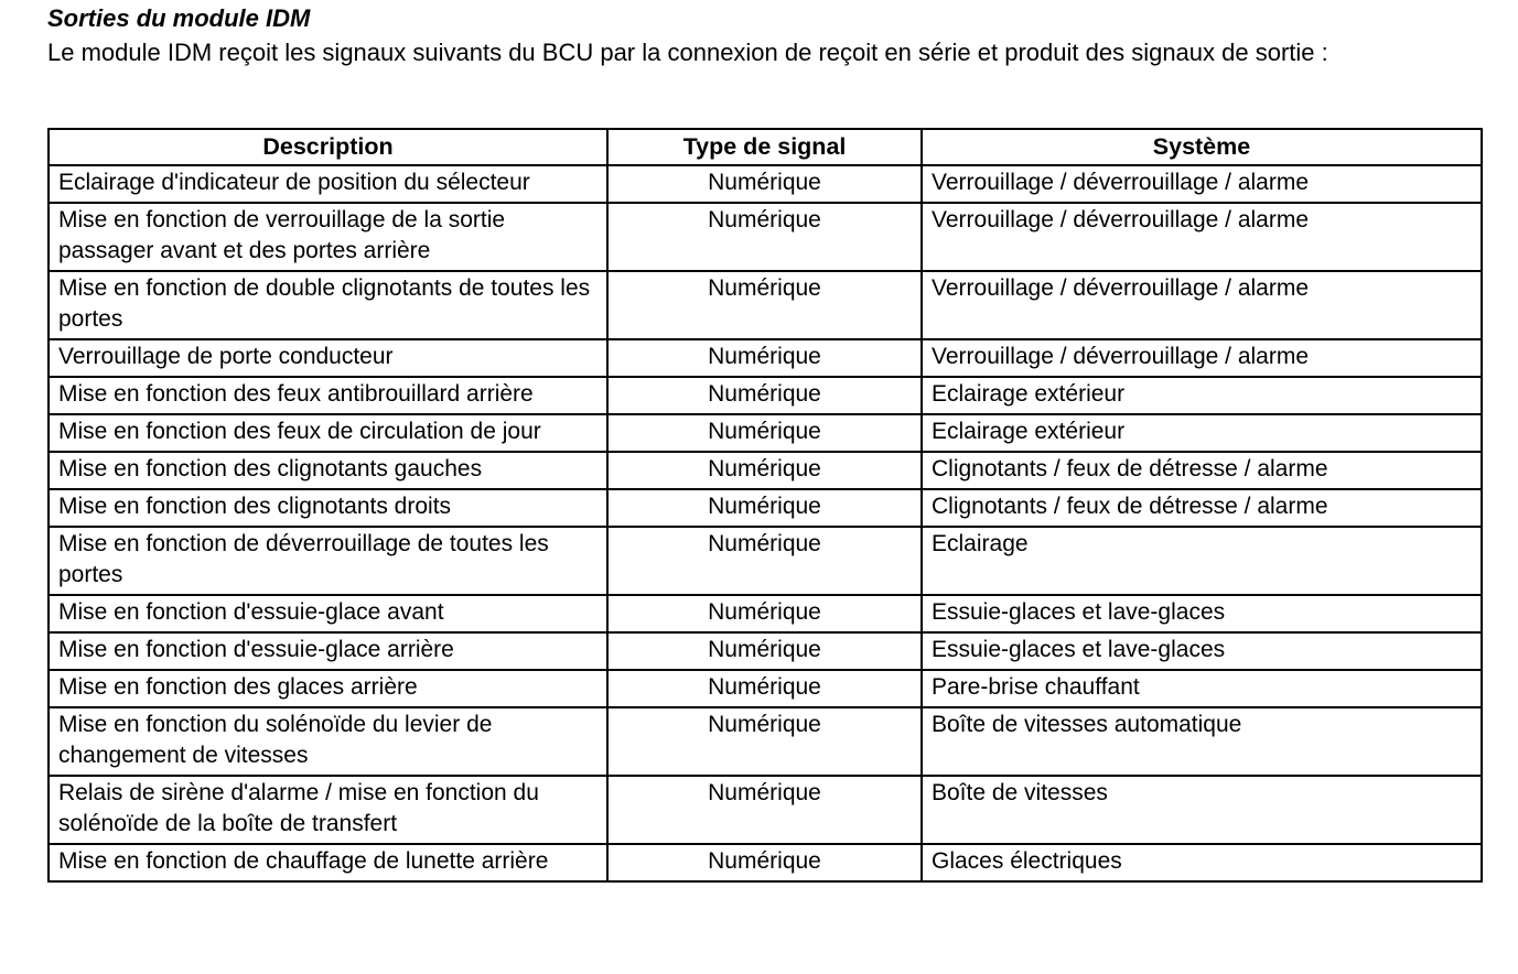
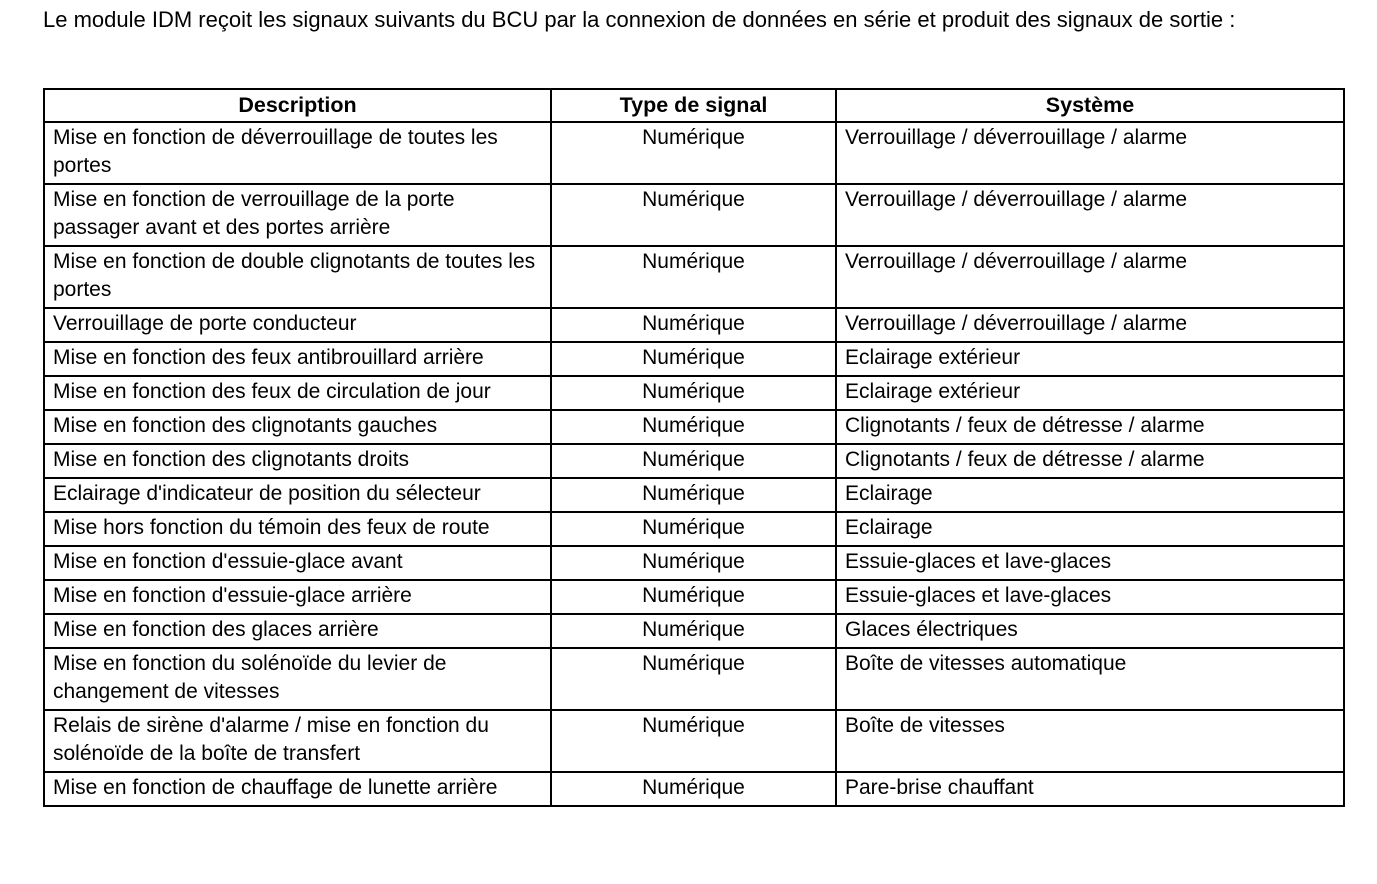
- Sorties du module IDM
- Le module IDM reçoit les signaux suivants du BCU par la connexion de reçoit en série et produit des signaux de sortie :
+ Le module IDM reçoit les signaux suivants du BCU par la connexion de données en série et produit des signaux de sortie :
  Description	Type de signal	Système
- Eclairage d'indicateur de position du sélecteur	Numérique	Verrouillage / déverrouillage / alarme
+ Mise en fonction de déverrouillage de toutes les portes	Numérique	Verrouillage / déverrouillage / alarme
- Mise en fonction de verrouillage de la sortie passager avant et des portes arrière	Numérique	Verrouillage / déverrouillage / alarme
+ Mise en fonction de verrouillage de la porte passager avant et des portes arrière	Numérique	Verrouillage / déverrouillage / alarme
  Mise en fonction de double clignotants de toutes les portes	Numérique	Verrouillage / déverrouillage / alarme
  Verrouillage de porte conducteur	Numérique	Verrouillage / déverrouillage / alarme
  Mise en fonction des feux antibrouillard arrière	Numérique	Eclairage extérieur
  Mise en fonction des feux de circulation de jour	Numérique	Eclairage extérieur
  Mise en fonction des clignotants gauches	Numérique	Clignotants / feux de détresse / alarme
  Mise en fonction des clignotants droits	Numérique	Clignotants / feux de détresse / alarme
- Mise en fonction de déverrouillage de toutes les portes	Numérique	Eclairage
+ Eclairage d'indicateur de position du sélecteur	Numérique	Eclairage
+ Mise hors fonction du témoin des feux de route	Numérique	Eclairage
  Mise en fonction d'essuie-glace avant	Numérique	Essuie-glaces et lave-glaces
  Mise en fonction d'essuie-glace arrière	Numérique	Essuie-glaces et lave-glaces
- Mise en fonction des glaces arrière	Numérique	Pare-brise chauffant
+ Mise en fonction des glaces arrière	Numérique	Glaces électriques
  Mise en fonction du solénoïde du levier de changement de vitesses	Numérique	Boîte de vitesses automatique
  Relais de sirène d'alarme / mise en fonction du solénoïde de la boîte de transfert	Numérique	Boîte de vitesses
- Mise en fonction de chauffage de lunette arrière	Numérique	Glaces électriques
+ Mise en fonction de chauffage de lunette arrière	Numérique	Pare-brise chauffant
